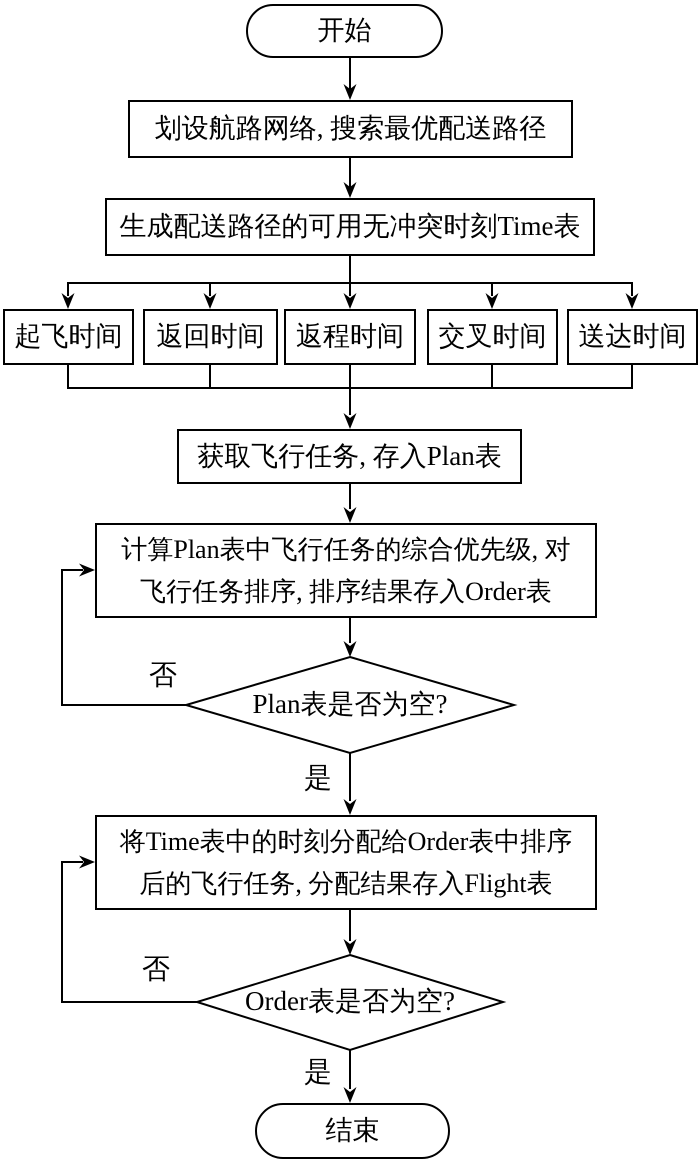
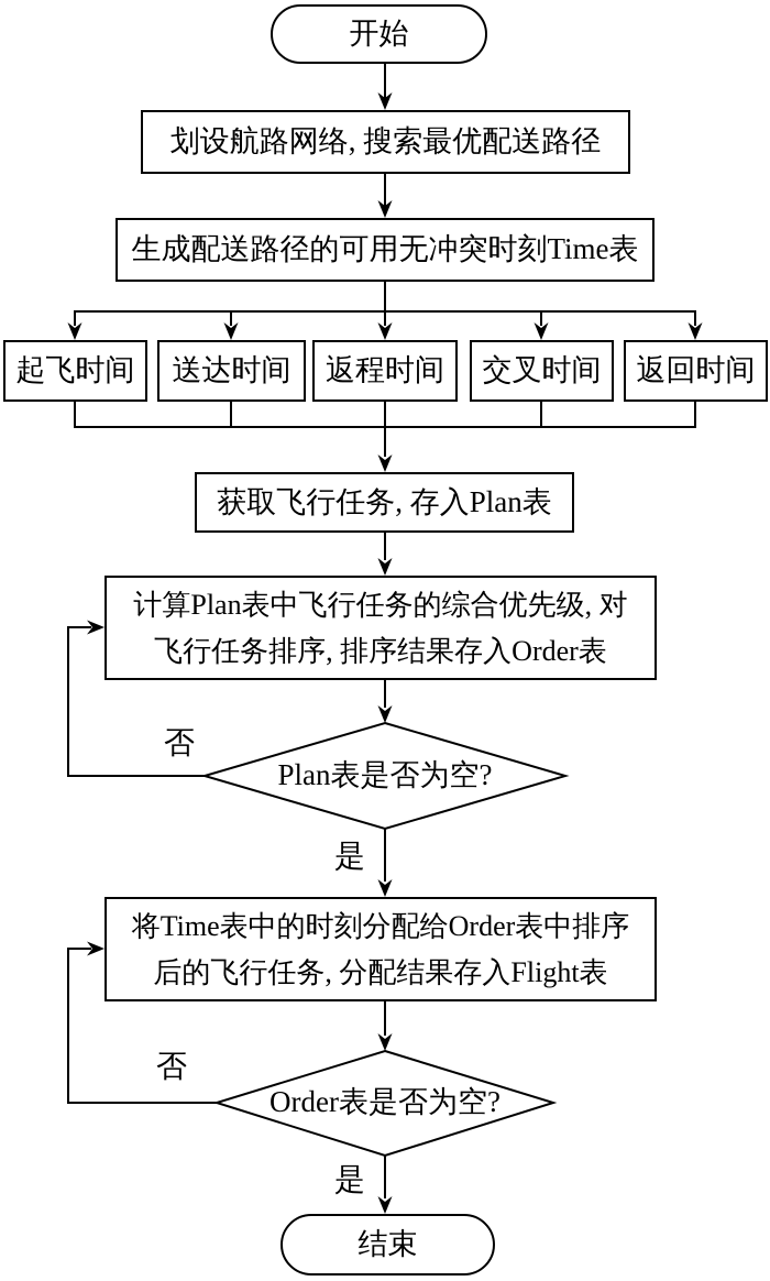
  开始
  划设航路网络, 搜索最优配送路径
  生成配送路径的可用无冲突时刻Time表
  起飞时间
- 返回时间
+ 送达时间
  返程时间
  交叉时间
- 送达时间
+ 返回时间
  获取飞行任务, 存入Plan表
  计算Plan表中飞行任务的综合优先级, 对
  飞行任务排序, 排序结果存入Order表
  Plan表是否为空?
  否
  是
  将Time表中的时刻分配给Order表中排序
  后的飞行任务, 分配结果存入Flight表
  Order表是否为空?
  否
  是
  结束
